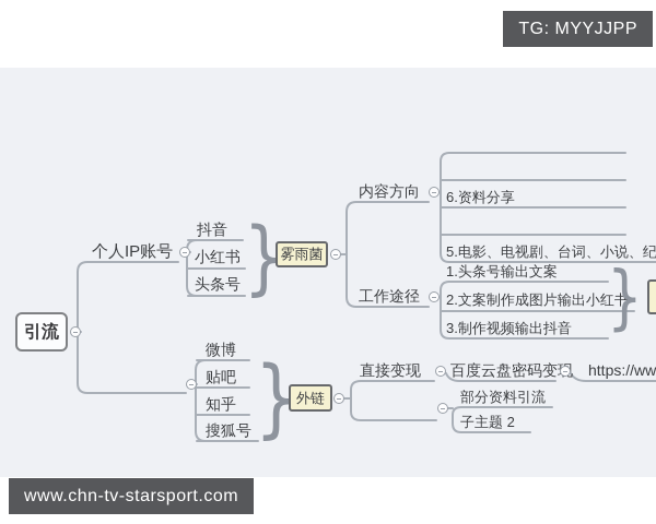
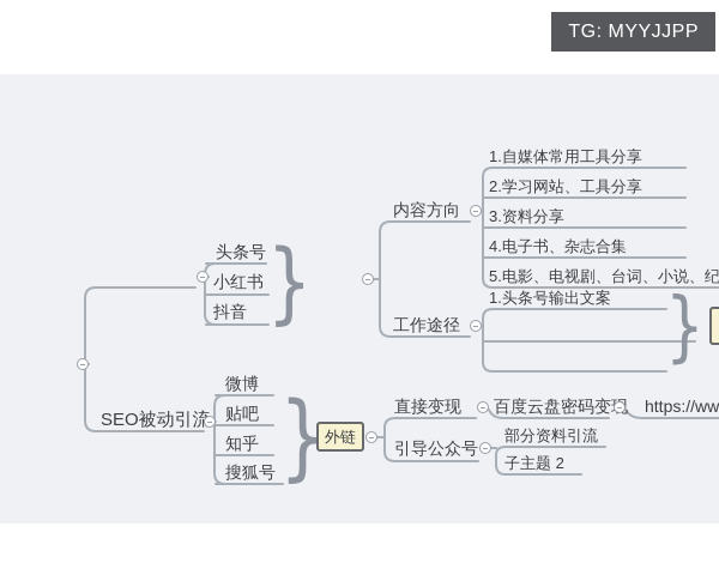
  TG: MYYJJPP
- www.chn-tv-starsport.com
- 引流
- 个人IP账号
- 抖音
+ 头条号
  小红书
- 头条号
+ 抖音
  }
- 雾雨菌
  内容方向
+ 1.自媒体常用工具分享
+ 2.学习网站、工具分享
- 6.资料分享
+ 3.资料分享
+ 4.电子书、杂志合集
  5.电影、电视剧、台词、小说、纪
  工作途径
  1.头条号输出文案
- 2.文案制作成图片输出小红书
- 3.制作视频输出抖音
  }
+ SEO被动引流
  微博
  贴吧
  知乎
  搜狐号
  }
  外链
  直接变现
  百度云盘密码变
  https://ww
+ 引导公众号
  部分资料引流
  子主题 2
